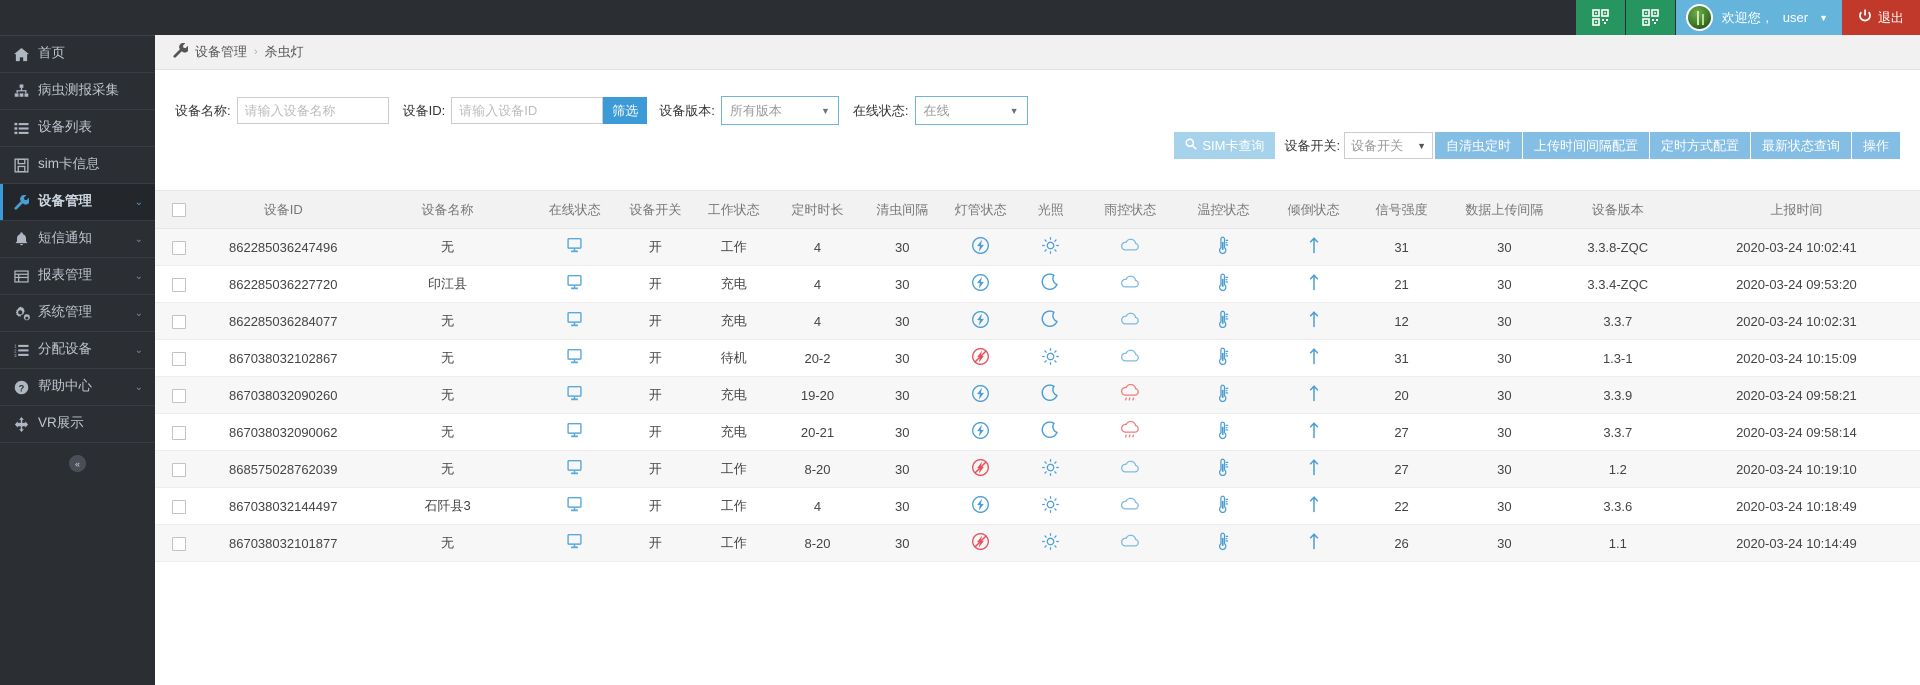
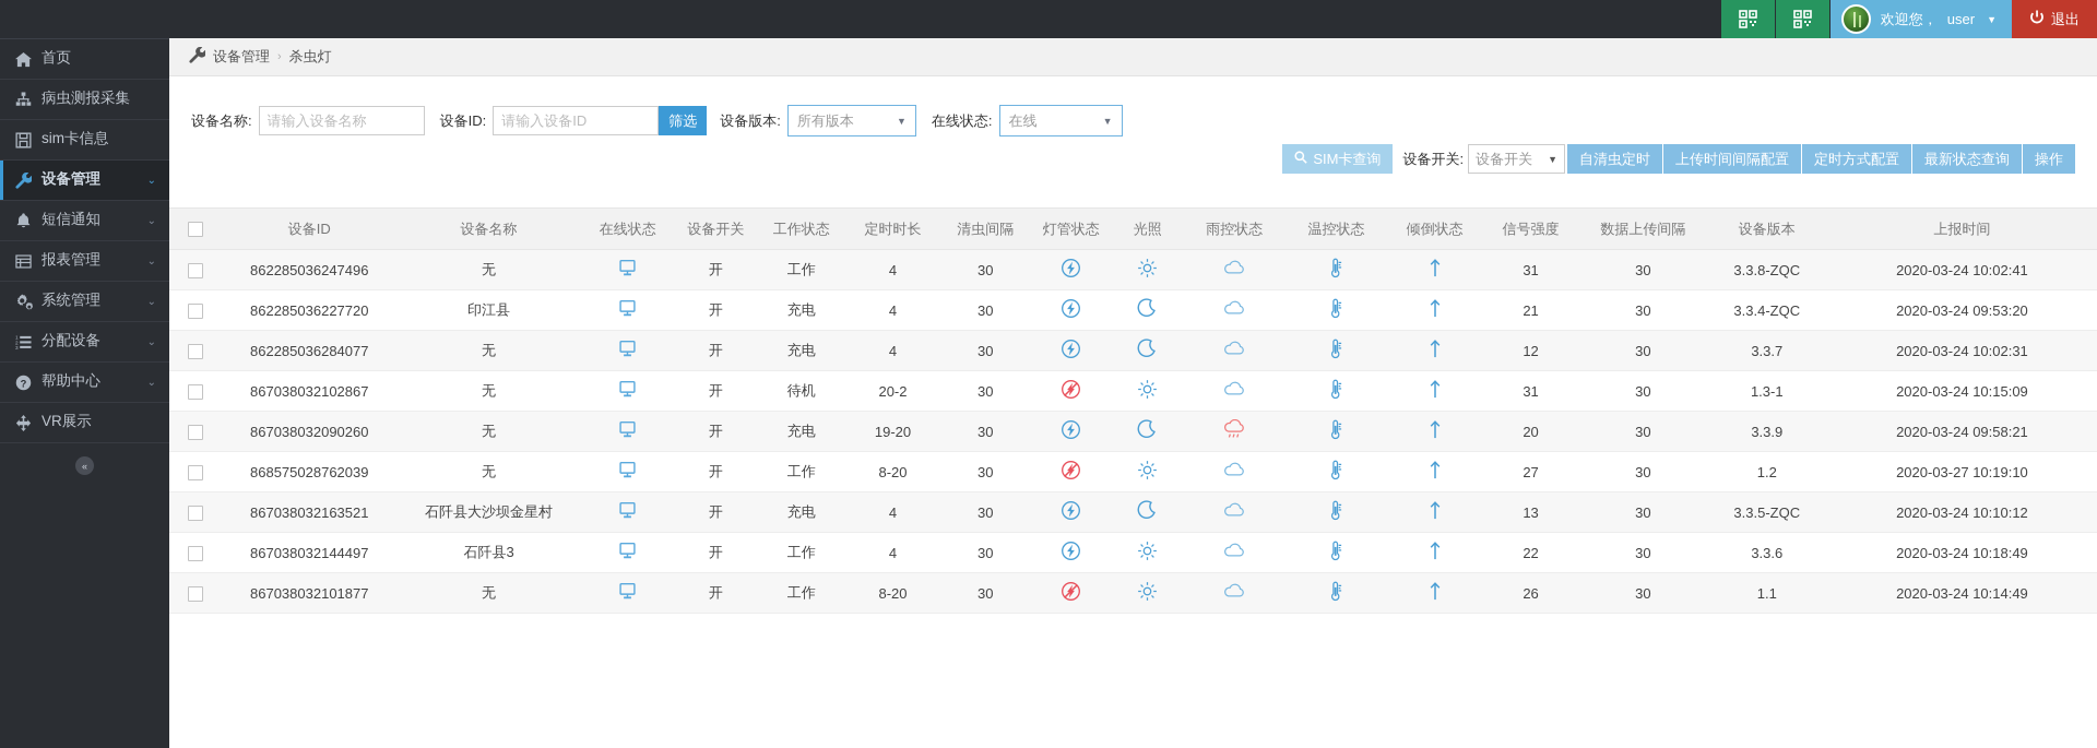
  欢迎您，
  user
  ▼
  退出
  首页
  病虫测报采集
- 设备列表
  sim卡信息
  设备管理
  ⌄
  短信通知
  ⌄
  报表管理
  ⌄
  系统管理
  ⌄
  分配设备
  ⌄
  ?
  帮助中心
  ⌄
  VR展示
  «
  设备管理
  ›
  杀虫灯
  设备名称:
  请输入设备名称
  设备ID:
  请输入设备ID
  筛选
  设备版本:
  所有版本
  ▼
  在线状态:
  在线
  ▼
  SIM卡查询
  设备开关:
  设备开关
  ▼
  自清虫定时
  上传时间间隔配置
  定时方式配置
  最新状态查询
  操作
  	设备ID	设备名称	在线状态	设备开关	工作状态	定时时长	清虫间隔	灯管状态	光照	雨控状态	温控状态	倾倒状态	信号强度	数据上传间隔	设备版本	上报时间
  	862285036247496	无		开	工作	4	30						31	30	3.3.8-ZQC	2020-03-24 10:02:41
  	862285036227720	印江县		开	充电	4	30						21	30	3.3.4-ZQC	2020-03-24 09:53:20
  	862285036284077	无		开	充电	4	30						12	30	3.3.7	2020-03-24 10:02:31
  	867038032102867	无		开	待机	20-2	30						31	30	1.3-1	2020-03-24 10:15:09
  	867038032090260	无		开	充电	19-20	30						20	30	3.3.9	2020-03-24 09:58:21
- 	867038032090062	无		开	充电	20-21	30						27	30	3.3.7	2020-03-24 09:58:14
- 	868575028762039	无		开	工作	8-20	30						27	30	1.2	2020-03-24 10:19:10
+ 	868575028762039	无		开	工作	8-20	30						27	30	1.2	2020-03-27 10:19:10
+ 	867038032163521	石阡县大沙坝金星村		开	充电	4	30						13	30	3.3.5-ZQC	2020-03-24 10:10:12
  	867038032144497	石阡县3		开	工作	4	30						22	30	3.3.6	2020-03-24 10:18:49
  	867038032101877	无		开	工作	8-20	30						26	30	1.1	2020-03-24 10:14:49
